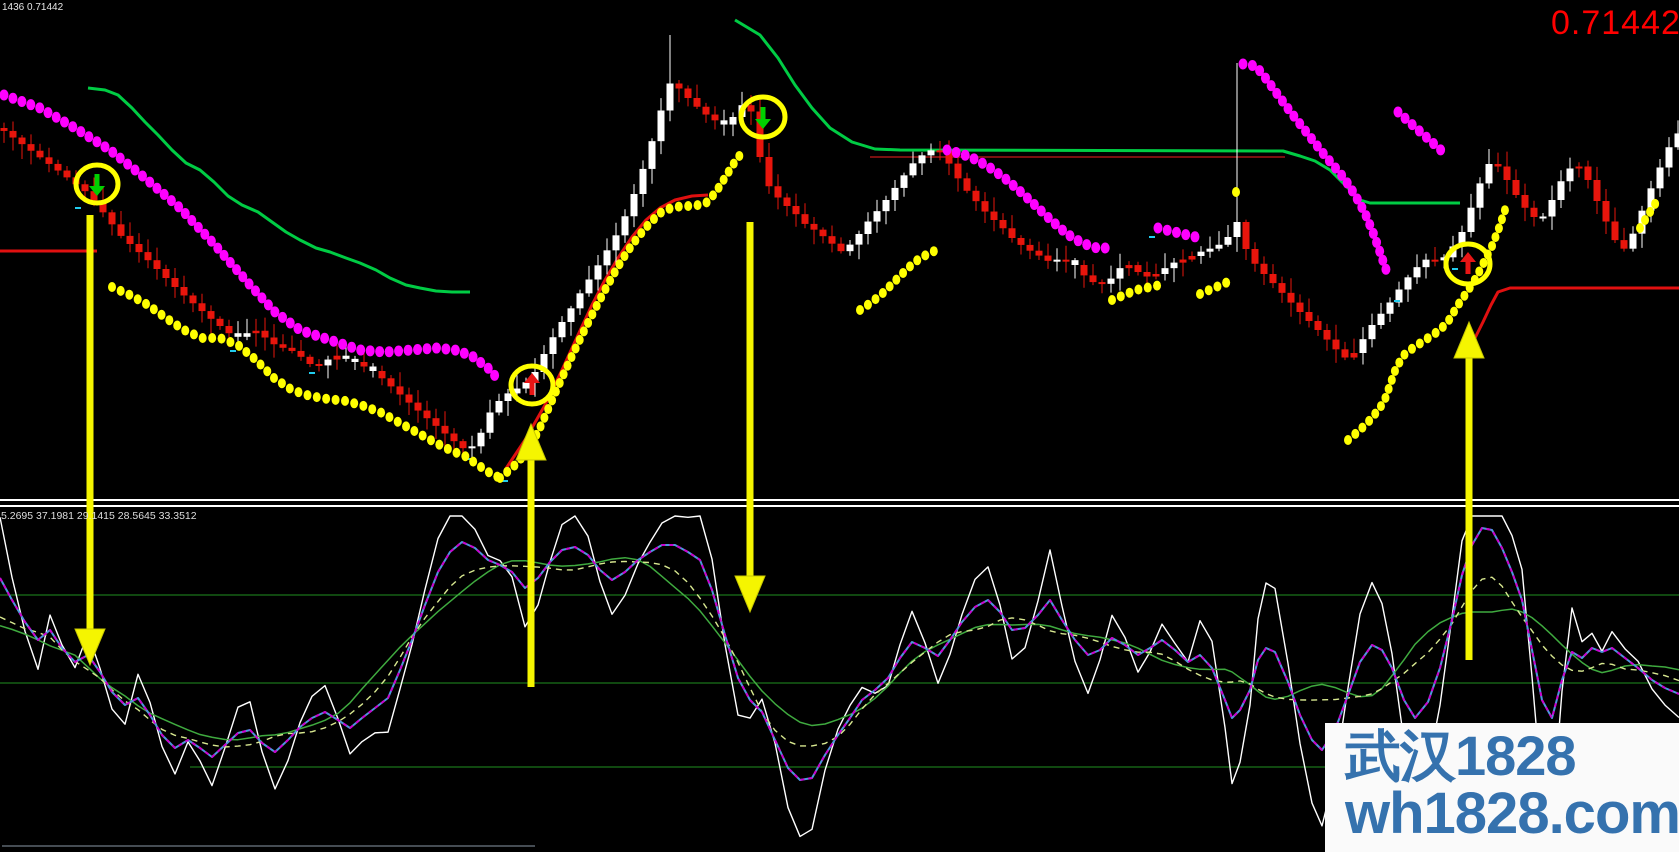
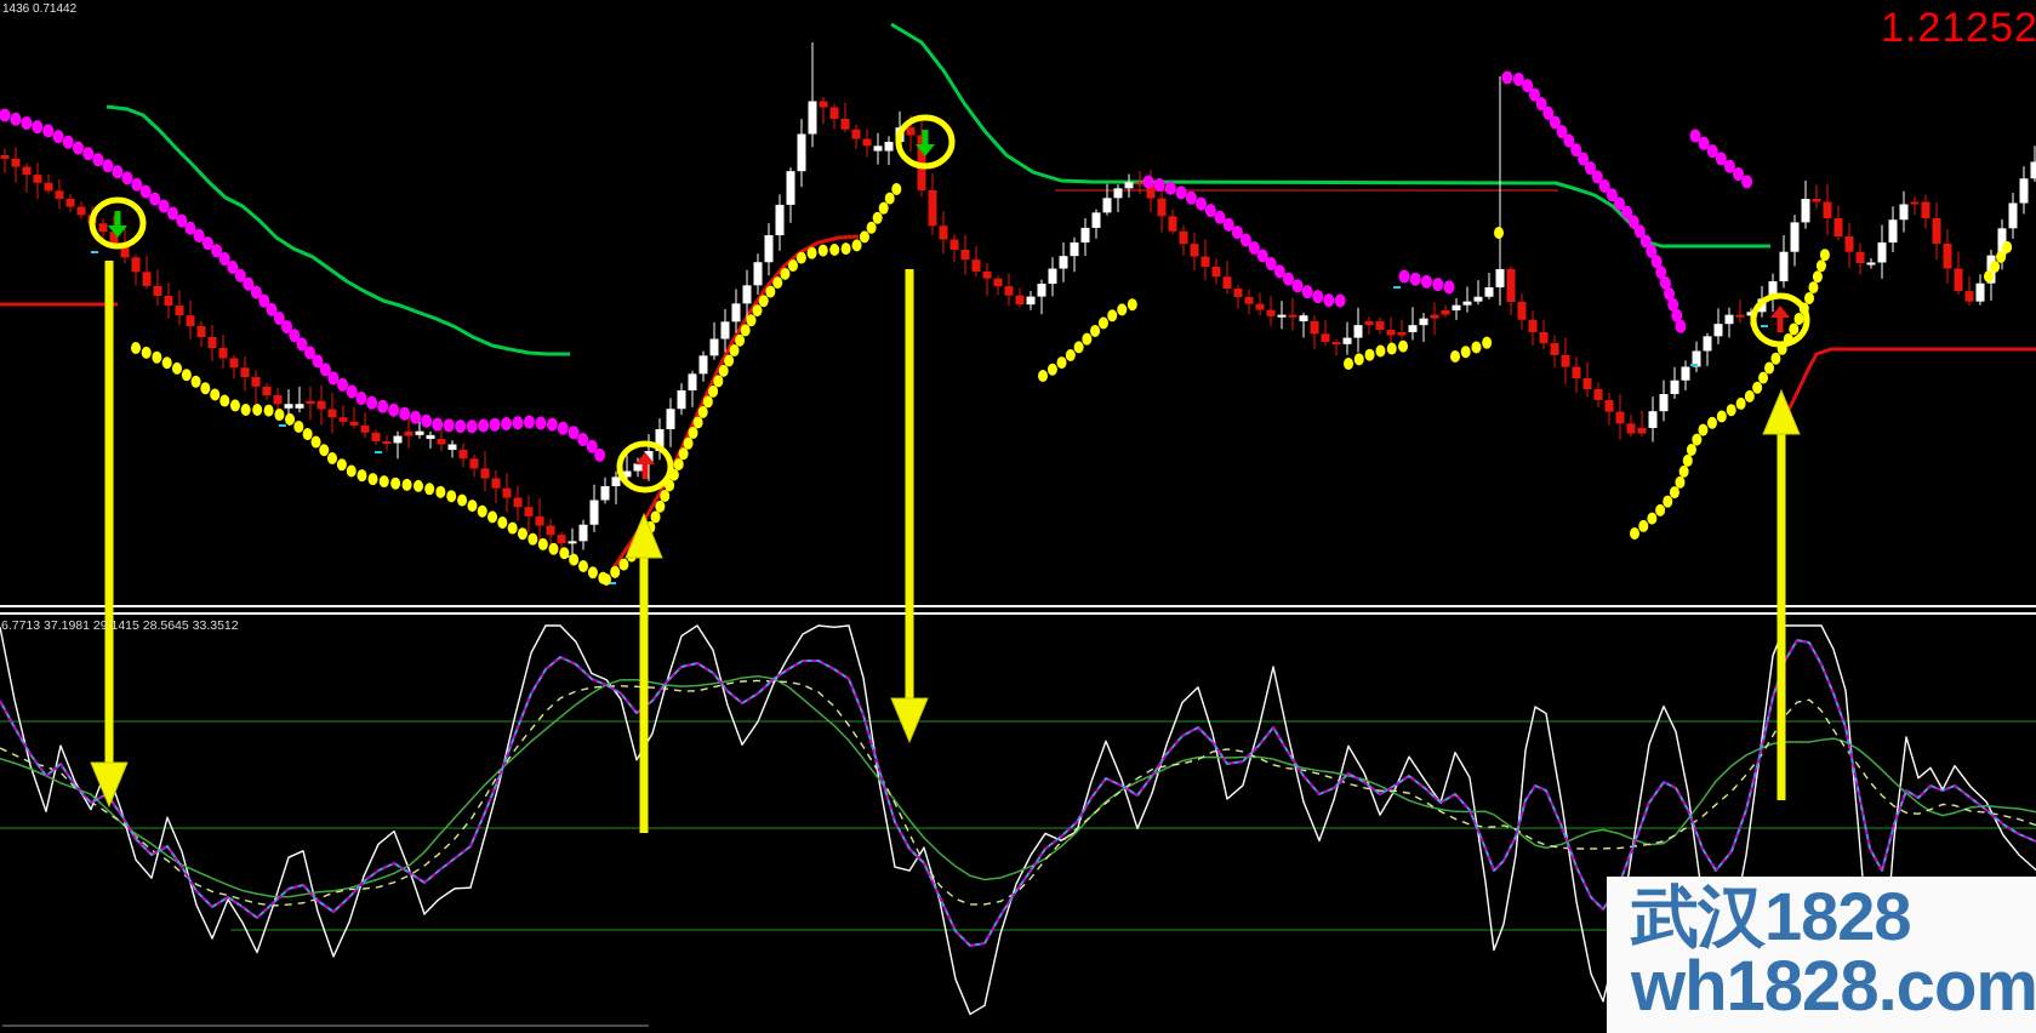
  1436 0.71442
- 0.71442
+ 1.21252
- 5.2695 37.1981 29.1415 28.5645 33.3512
+ 6.7713 37.1981 29.1415 28.5645 33.3512
  武汉1828
  wh1828.com
